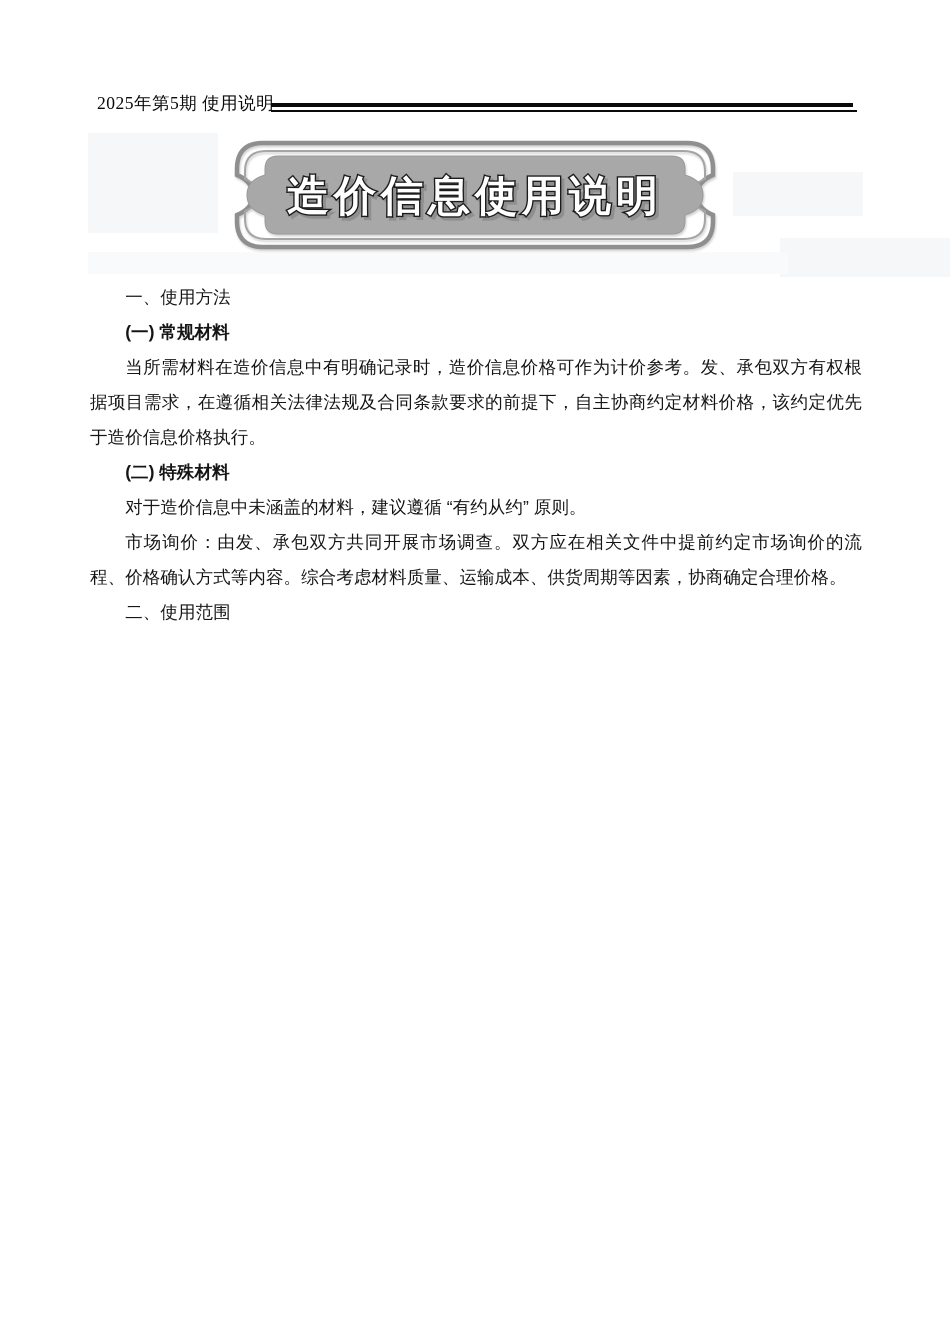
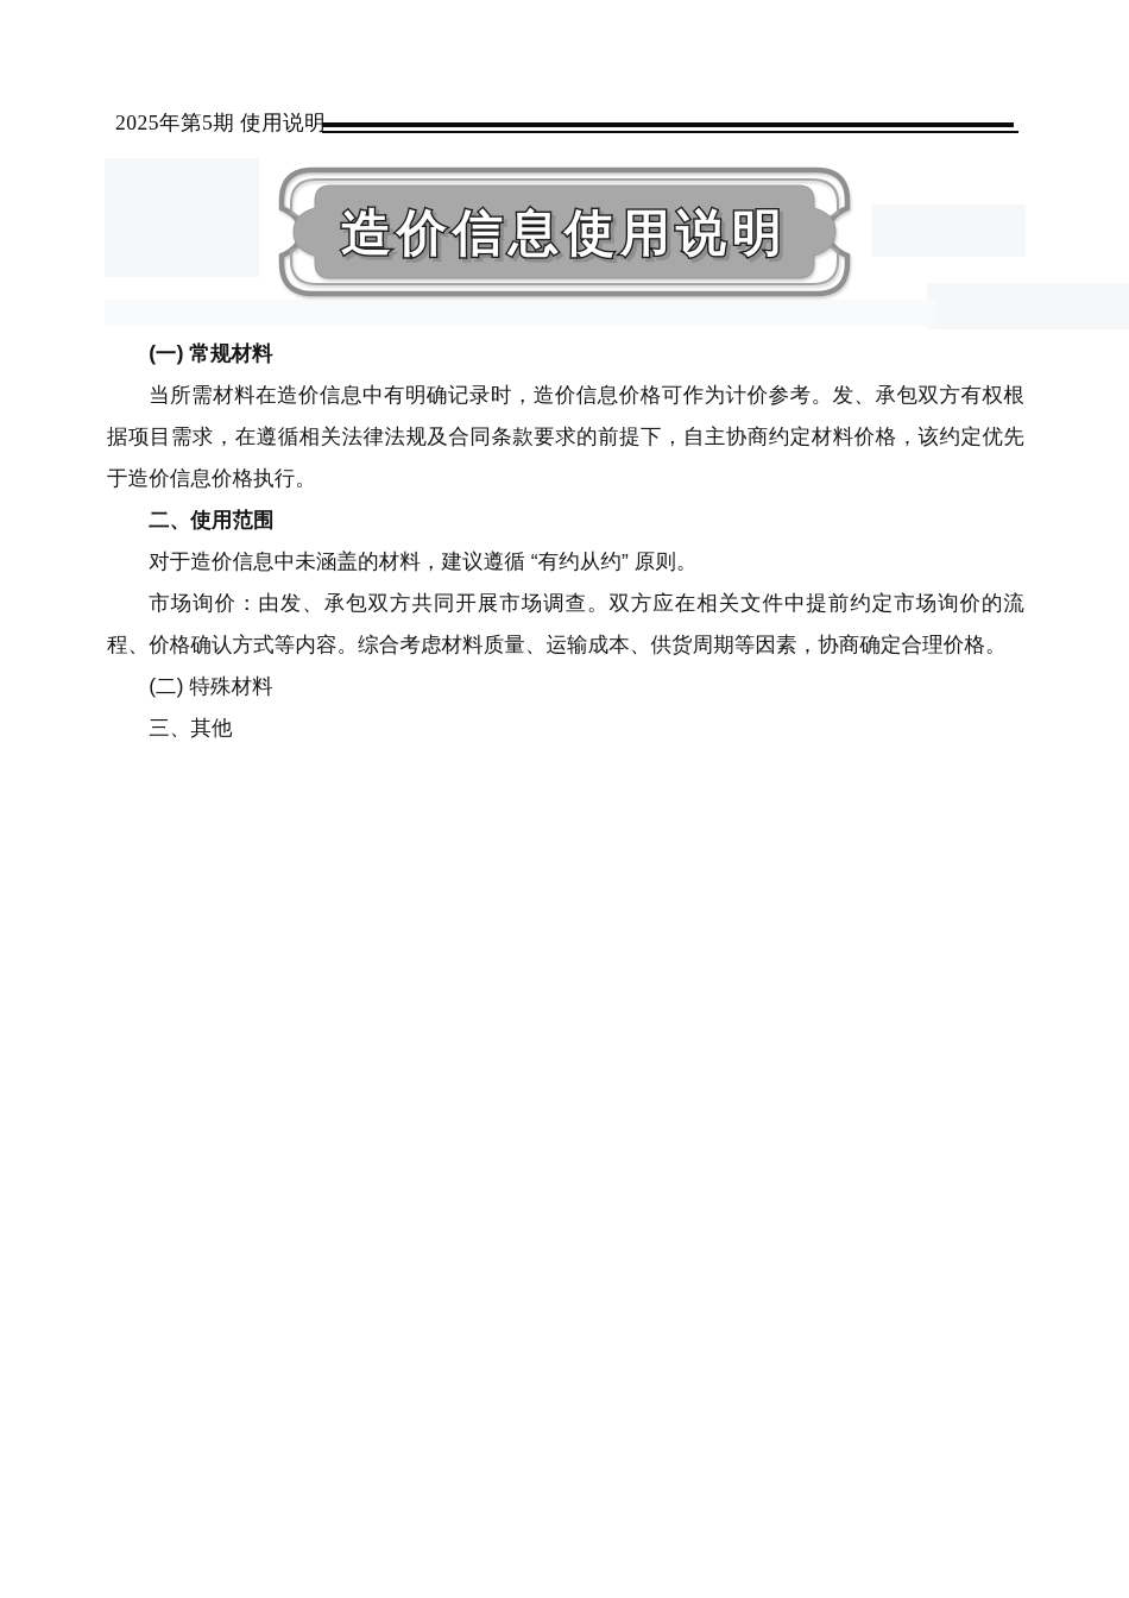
  2025年第5期 使用说明
  造价信息使用说明
- 一、使用方法
  (一) 常规材料
  当所需材料在造价信息中有明确记录时，造价信息价格可作为计价参考。发、承包双方有权根据项目需求，在遵循相关法律法规及合同条款要求的前提下，自主协商约定材料价格，该约定优先于造价信息价格执行。
- (二) 特殊材料
+ 二、使用范围
  对于造价信息中未涵盖的材料，建议遵循 “有约从约” 原则。
  市场询价：由发、承包双方共同开展市场调查。双方应在相关文件中提前约定市场询价的流程、价格确认方式等内容。综合考虑材料质量、运输成本、供货周期等因素，协商确定合理价格。
- 二、使用范围
+ (二) 特殊材料
+ 三、其他
